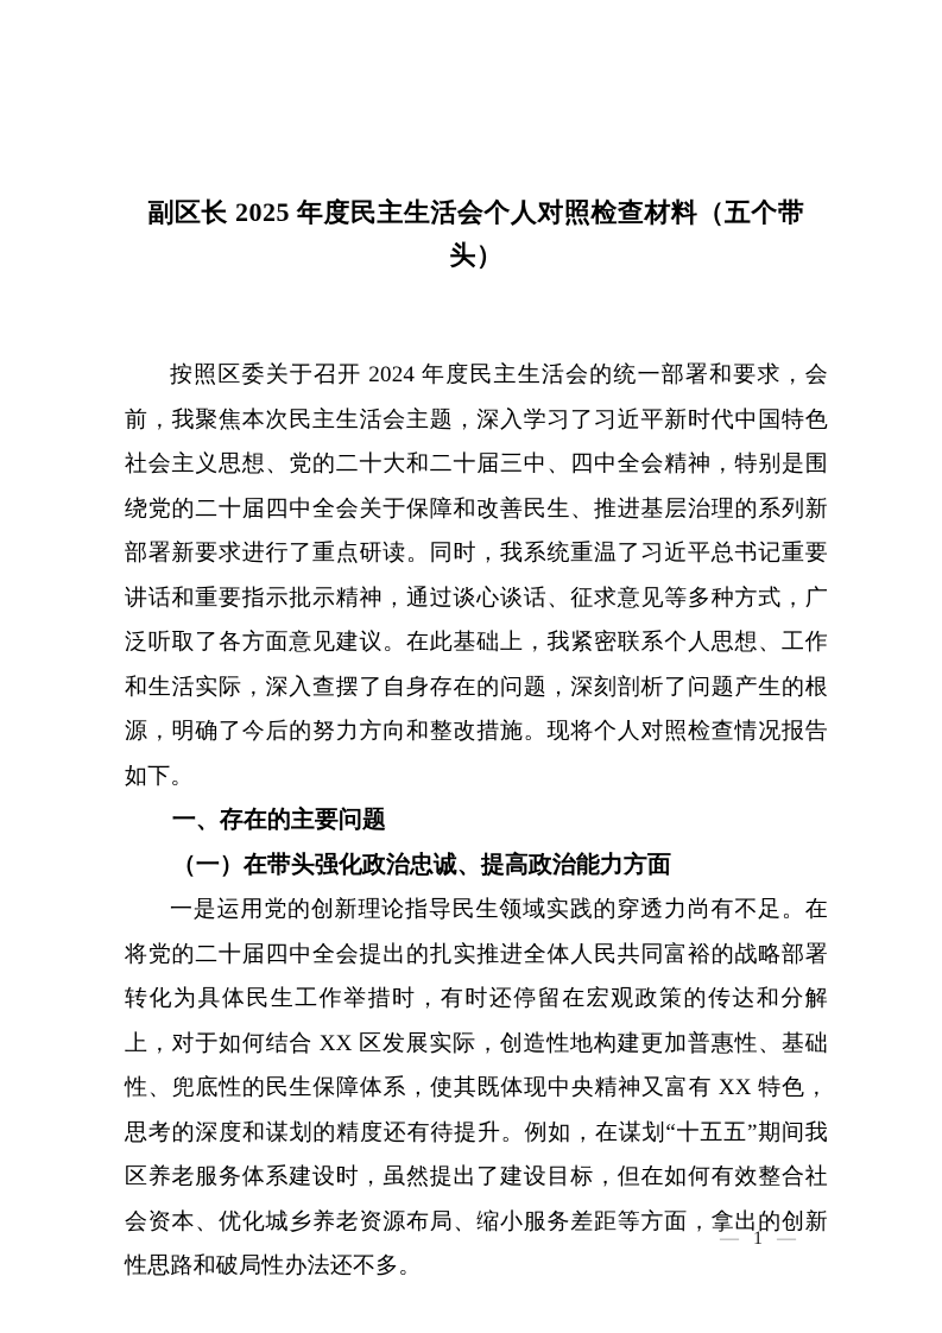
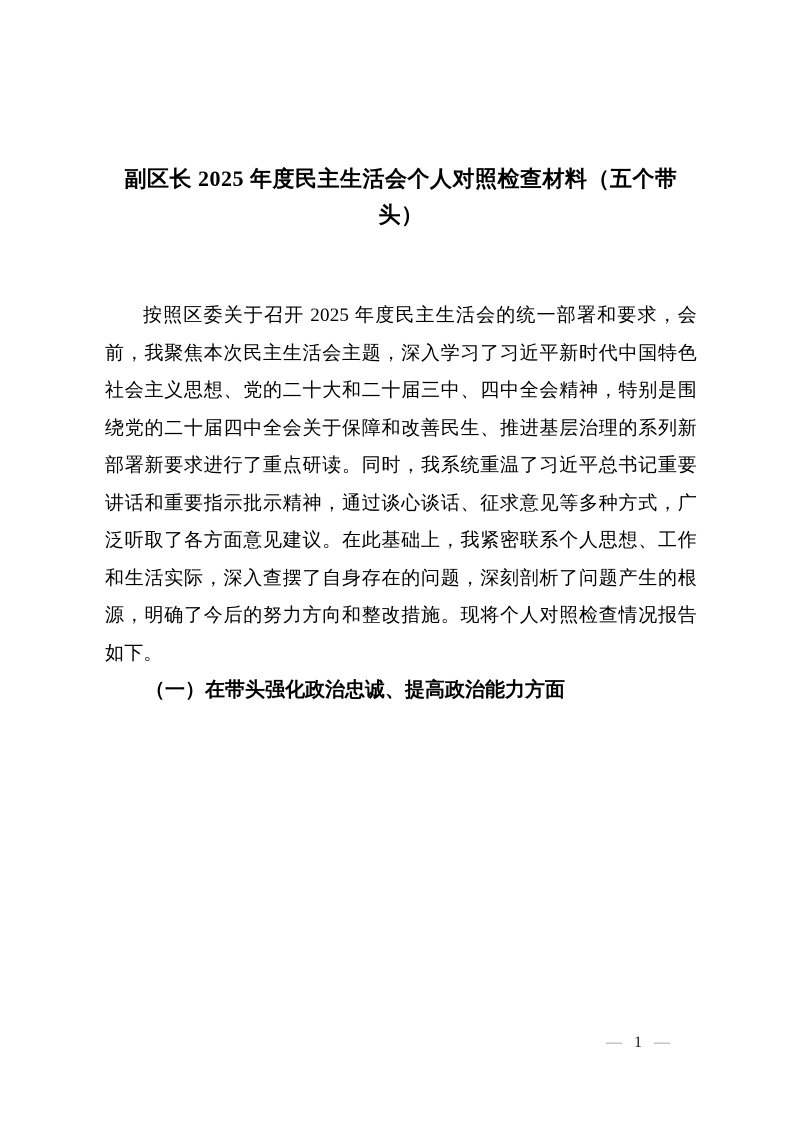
  副区长 2025 年度民主生活会个人对照检查材料（五个带头）
- 按照区委关于召开 2024 年度民主生活会的统一部署和要求，会前，我聚焦本次民主生活会主题，深入学习了习近平新时代中国特色社会主义思想、党的二十大和二十届三中、四中全会精神，特别是围绕党的二十届四中全会关于保障和改善民生、推进基层治理的系列新部署新要求进行了重点研读。同时，我系统重温了习近平总书记重要讲话和重要指示批示精神，通过谈心谈话、征求意见等多种方式，广泛听取了各方面意见建议。在此基础上，我紧密联系个人思想、工作和生活实际，深入查摆了自身存在的问题，深刻剖析了问题产生的根源，明确了今后的努力方向和整改措施。现将个人对照检查情况报告如下。
+ 按照区委关于召开 2025 年度民主生活会的统一部署和要求，会前，我聚焦本次民主生活会主题，深入学习了习近平新时代中国特色社会主义思想、党的二十大和二十届三中、四中全会精神，特别是围绕党的二十届四中全会关于保障和改善民生、推进基层治理的系列新部署新要求进行了重点研读。同时，我系统重温了习近平总书记重要讲话和重要指示批示精神，通过谈心谈话、征求意见等多种方式，广泛听取了各方面意见建议。在此基础上，我紧密联系个人思想、工作和生活实际，深入查摆了自身存在的问题，深刻剖析了问题产生的根源，明确了今后的努力方向和整改措施。现将个人对照检查情况报告如下。
- 一、存在的主要问题
  （一）在带头强化政治忠诚、提高政治能力方面
- 一是运用党的创新理论指导民生领域实践的穿透力尚有不足。在将党的二十届四中全会提出的扎实推进全体人民共同富裕的战略部署转化为具体民生工作举措时，有时还停留在宏观政策的传达和分解上，对于如何结合 XX 区发展实际，创造性地构建更加普惠性、基础性、兜底性的民生保障体系，使其既体现中央精神又富有 XX 特色，思考的深度和谋划的精度还有待提升。例如，在谋划“十五五”期间我区养老服务体系建设时，虽然提出了建设目标，但在如何有效整合社会资本、优化城乡养老资源布局、缩小服务差距等方面，拿出的创新性思路和破局性办法还不多。
  — 1 —
